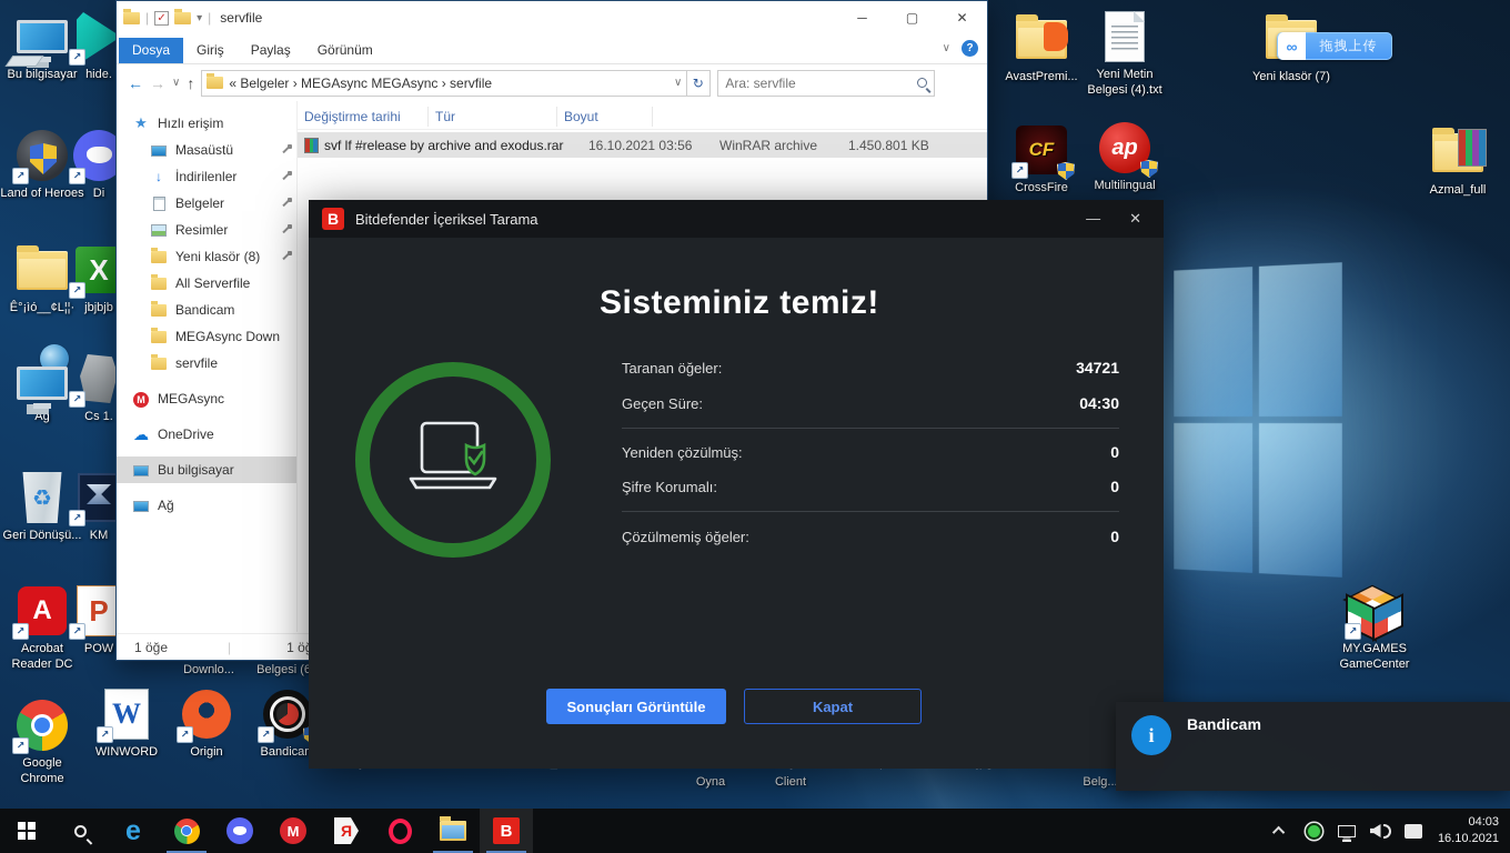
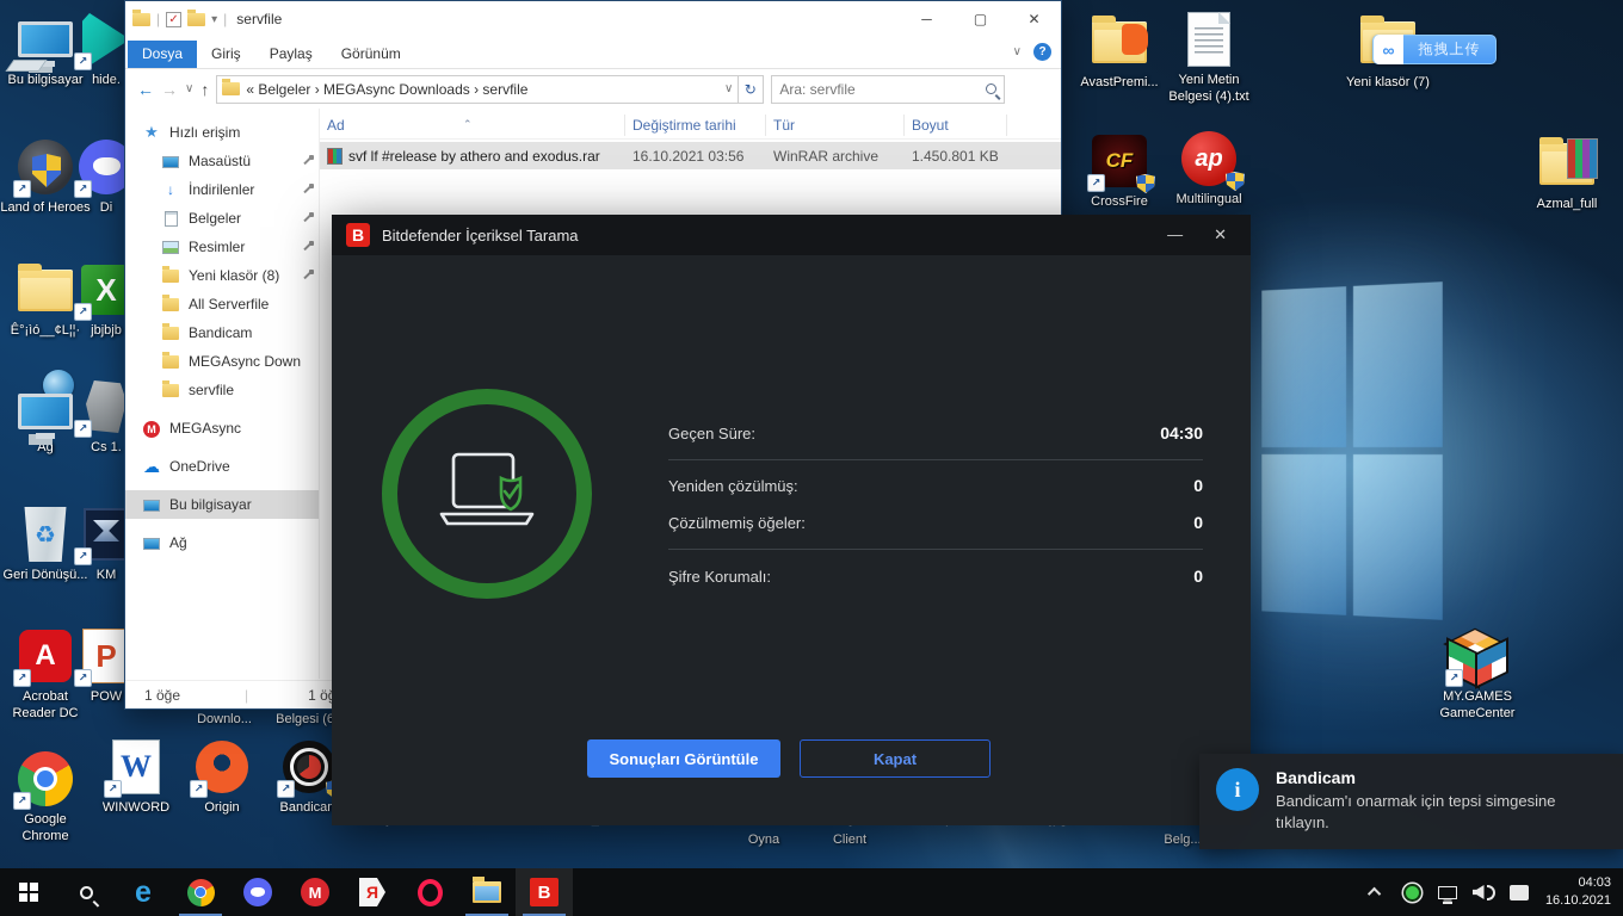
  Bu bilgisayar
  hide.
  Land of Heroes
  Di
  Ê°¡ìó__¢L¦¦·
  X
  jbjbjb
  Ağ
  Cs 1.
  ♻
  Geri Dönüşü...
  KM
  A
  Acrobat Reader DC
  P
  POW
  Google Chrome
  W
  WINWORD
  Origin
  Bandica
  Downlo...
  AvastPremi...
  Yeni Metin Belgesi (4).txt
  Yeni klasör (7)
  ∞
  拖拽上传
  CF
  CrossFire
  ap
  Multilingual
  Azmal_full
  MY.GAMES GameCenter
  Oyna
  Client
  Belg..
  |
  ✓
  ▾
  |
  servfile
  ─
  ▢
  ✕
  Dosya
  Giriş
  Paylaş
  Görünüm
  ∨
  ?
  ←
  →
  ∨
  ↑
- « Belgeler › MEGAsync MEGAsync › servfile
+ « Belgeler › MEGAsync Downloads › servfile
  ∨
  ↻
  Ara: servfile
  ★
  Hızlı erişim
  Masaüstü
  ↓
  İndirilenler
  Belgeler
  Resimler
  Yeni klasör (8)
  All Serverfile
  Bandicam
  MEGAsync Down
  servfile
  M
  MEGAsync
  ☁
  OneDrive
  Bu bilgisayar
  Ağ
+ Ad
+ ⌃
  Değiştirme tarihi
  Tür
  Boyut
- svf lf #release by archive and exodus.rar
+ svf lf #release by athero and exodus.rar
  16.10.2021 03:56
  WinRAR archive
  1.450.801 KB
  1 öğe
  |
  B
  Bitdefender İçeriksel Tarama
  —
  ✕
- Sisteminiz temiz!
- Taranan öğeler:
- 34721
  Geçen Süre:
  04:30
  Yeniden çözülmüş:
  0
- Şifre Korumalı:
+ Çözülmemiş öğeler:
  0
- Çözülmemiş öğeler:
+ Şifre Korumalı:
  0
  Sonuçları Görüntüle
  Kapat
  i
  Bandicam
+ Bandicam'ı onarmak için tepsi simgesine tıklayın.
  e
  M
  Я
  B
  04:03
  16.10.2021
